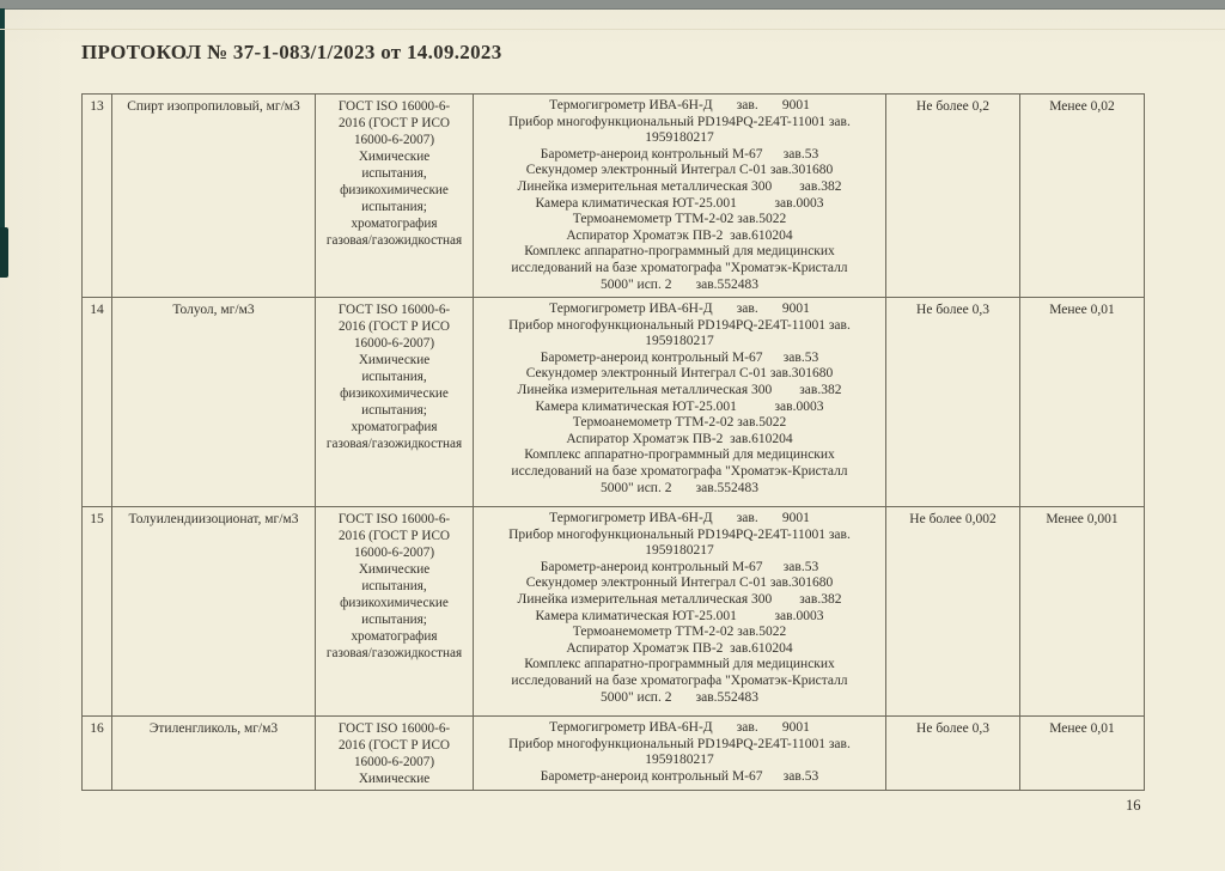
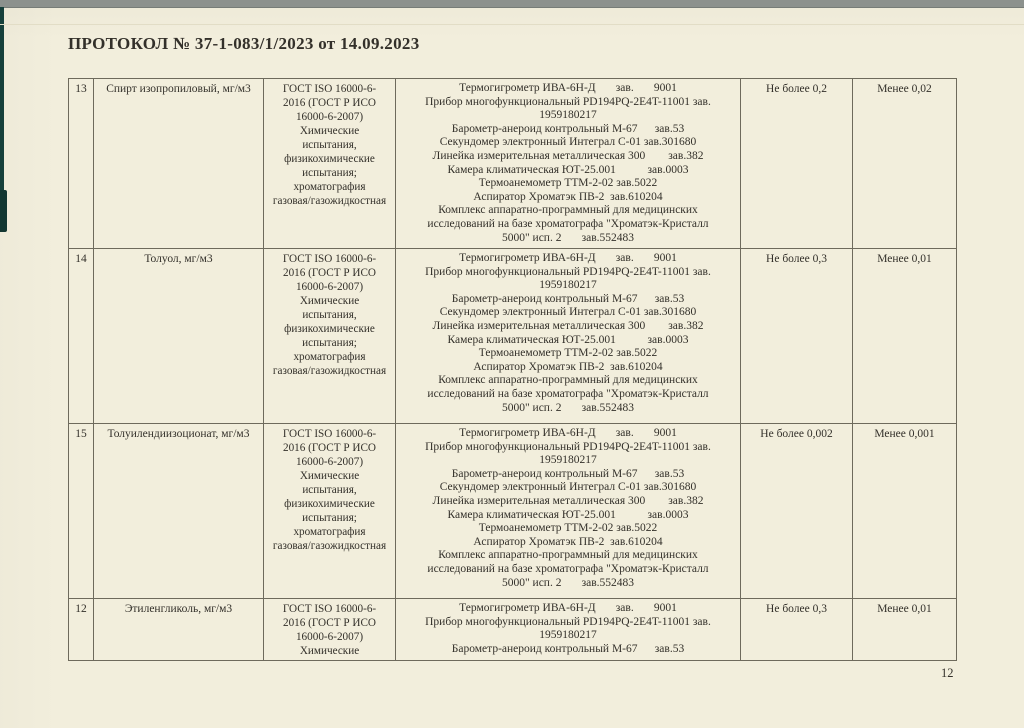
  ПРОТОКОЛ № 37-1-083/1/2023 от 14.09.2023
  13	Спирт изопропиловый, мг/м3	ГОСТ ISO 16000-6-2016 (ГОСТ Р ИСО16000-6-2007)Химическиеиспытания,физикохимическиеиспытания;хроматографиягазовая/газожидкостная	Термогигрометр ИВА-6Н-Д зав. 9001Прибор многофункциональный PD194PQ-2E4T-11001 зав.1959180217Барометр-анероид контрольный М-67 зав.53Секундомер электронный Интеграл С-01 зав.301680Линейка измерительная металлическая 300 зав.382Камера климатическая ЮТ-25.001 зав.0003Термоанемометр ТТМ-2-02 зав.5022Аспиратор Хроматэк ПВ-2 зав.610204Комплекс аппаратно-программный для медицинскихисследований на базе хроматографа "Хроматэк-Кристалл5000" исп. 2 зав.552483	Не более 0,2	Менее 0,02
  14	Толуол, мг/м3	ГОСТ ISO 16000-6-2016 (ГОСТ Р ИСО16000-6-2007)Химическиеиспытания,физикохимическиеиспытания;хроматографиягазовая/газожидкостная	Термогигрометр ИВА-6Н-Д зав. 9001Прибор многофункциональный PD194PQ-2E4T-11001 зав.1959180217Барометр-анероид контрольный М-67 зав.53Секундомер электронный Интеграл С-01 зав.301680Линейка измерительная металлическая 300 зав.382Камера климатическая ЮТ-25.001 зав.0003Термоанемометр ТТМ-2-02 зав.5022Аспиратор Хроматэк ПВ-2 зав.610204Комплекс аппаратно-программный для медицинскихисследований на базе хроматографа "Хроматэк-Кристалл5000" исп. 2 зав.552483	Не более 0,3	Менее 0,01
  15	Толуилендиизоционат, мг/м3	ГОСТ ISO 16000-6-2016 (ГОСТ Р ИСО16000-6-2007)Химическиеиспытания,физикохимическиеиспытания;хроматографиягазовая/газожидкостная	Термогигрометр ИВА-6Н-Д зав. 9001Прибор многофункциональный PD194PQ-2E4T-11001 зав.1959180217Барометр-анероид контрольный М-67 зав.53Секундомер электронный Интеграл С-01 зав.301680Линейка измерительная металлическая 300 зав.382Камера климатическая ЮТ-25.001 зав.0003Термоанемометр ТТМ-2-02 зав.5022Аспиратор Хроматэк ПВ-2 зав.610204Комплекс аппаратно-программный для медицинскихисследований на базе хроматографа "Хроматэк-Кристалл5000" исп. 2 зав.552483	Не более 0,002	Менее 0,001
- 16	Этиленгликоль, мг/м3	ГОСТ ISO 16000-6-2016 (ГОСТ Р ИСО16000-6-2007)Химические	Термогигрометр ИВА-6Н-Д зав. 9001Прибор многофункциональный PD194PQ-2E4T-11001 зав.1959180217Барометр-анероид контрольный М-67 зав.53	Не более 0,3	Менее 0,01
+ 12	Этиленгликоль, мг/м3	ГОСТ ISO 16000-6-2016 (ГОСТ Р ИСО16000-6-2007)Химические	Термогигрометр ИВА-6Н-Д зав. 9001Прибор многофункциональный PD194PQ-2E4T-11001 зав.1959180217Барометр-анероид контрольный М-67 зав.53	Не более 0,3	Менее 0,01
- 16
+ 12
